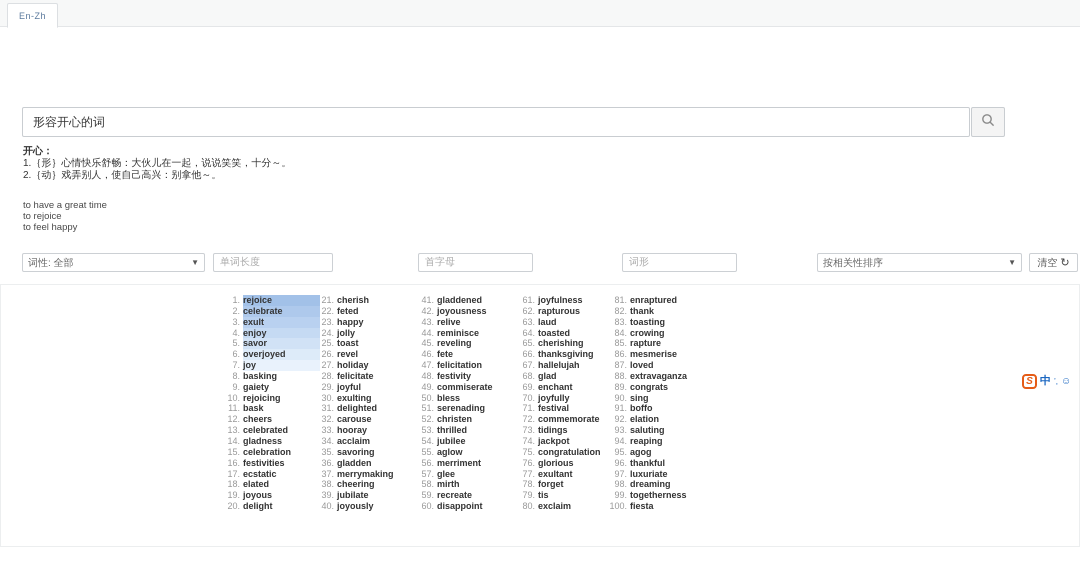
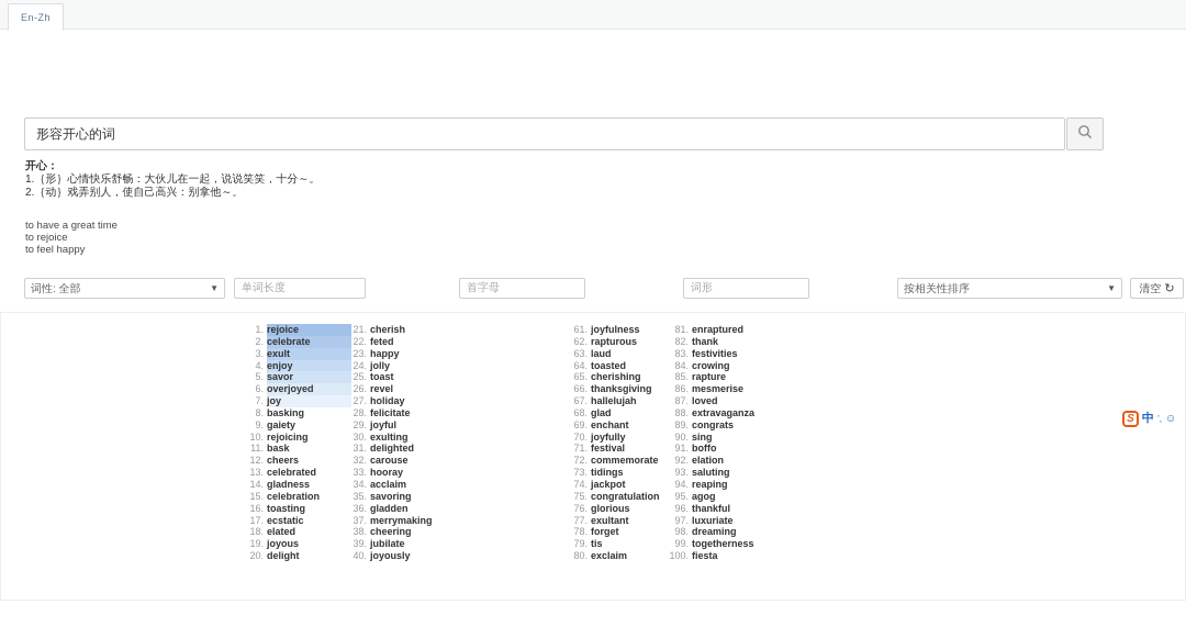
  En-Zh
  形容开心的词
  开心：
  1.｛形｝心情快乐舒畅：大伙儿在一起，说说笑笑，十分～。
  2.｛动｝戏弄别人，使自己高兴：别拿他～。
  to have a great time
  to rejoice
  to feel happy
  词性: 全部
  ▼
  单词长度
  首字母
  词形
  按相关性排序
  ▼
  清空
  ↻
  1. rejoice
  2. celebrate
  3. exult
  4. enjoy
  5. savor
  6. overjoyed
  7. joy
  8. basking
  9. gaiety
  10. rejoicing
  11. bask
  12. cheers
  13. celebrated
  14. gladness
  15. celebration
- 16. festivities
+ 16. toasting
  17. ecstatic
  18. elated
  19. joyous
  20. delight
  21. cherish
  22. feted
  23. happy
  24. jolly
  25. toast
  26. revel
  27. holiday
  28. felicitate
  29. joyful
  30. exulting
  31. delighted
  32. carouse
  33. hooray
  34. acclaim
  35. savoring
  36. gladden
  37. merrymaking
  38. cheering
  39. jubilate
  40. joyously
- 41. gladdened
- 42. joyousness
- 43. relive
- 44. reminisce
- 45. reveling
- 46. fete
- 47. felicitation
- 48. festivity
- 49. commiserate
- 50. bless
- 51. serenading
- 52. christen
- 53. thrilled
- 54. jubilee
- 55. aglow
- 56. merriment
- 57. glee
- 58. mirth
- 59. recreate
- 60. disappoint
  61. joyfulness
  62. rapturous
  63. laud
  64. toasted
  65. cherishing
  66. thanksgiving
  67. hallelujah
  68. glad
  69. enchant
  70. joyfully
  71. festival
  72. commemorate
  73. tidings
  74. jackpot
  75. congratulation
  76. glorious
  77. exultant
  78. forget
  79. tis
  80. exclaim
  81. enraptured
  82. thank
- 83. toasting
+ 83. festivities
  84. crowing
  85. rapture
  86. mesmerise
  87. loved
  88. extravaganza
  89. congrats
  90. sing
  91. boffo
  92. elation
  93. saluting
  94. reaping
  95. agog
  96. thankful
  97. luxuriate
  98. dreaming
  99. togetherness
  100. fiesta
  S
  中
  ’,
  ☺
